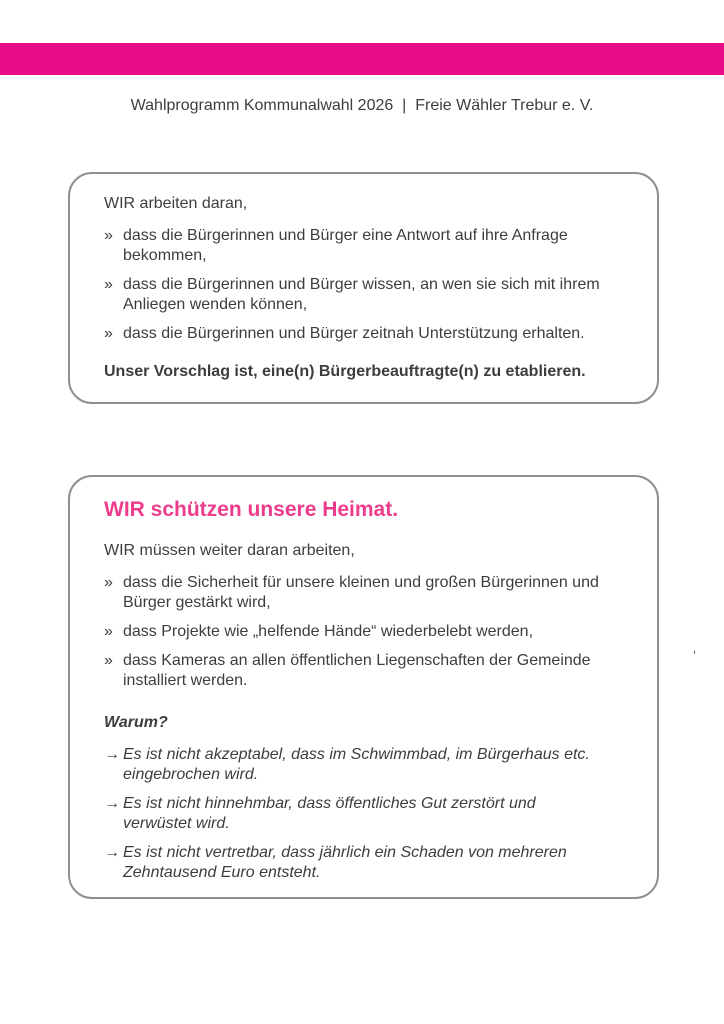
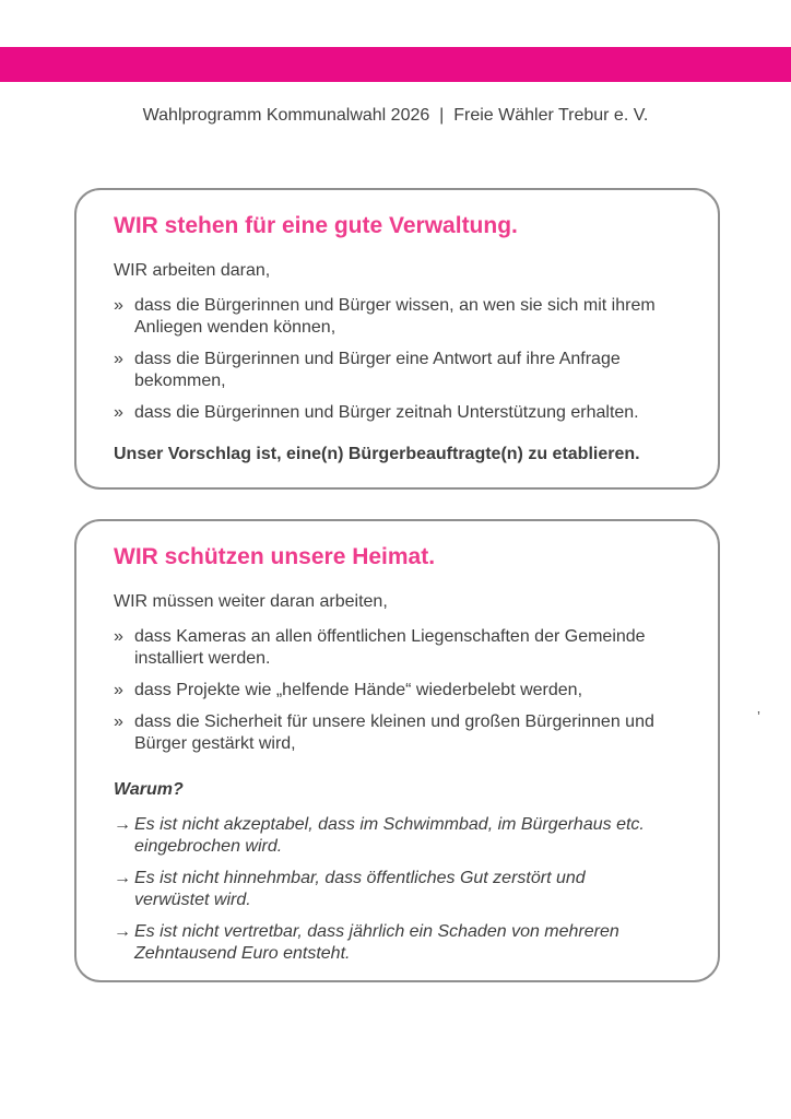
  Wahlprogramm Kommunalwahl 2026 | Freie Wähler Trebur e. V.
+ WIR stehen für eine gute Verwaltung.
  WIR arbeiten daran,
  »
- dass die Bürgerinnen und Bürger eine Antwort auf ihre Anfrage bekommen,
+ dass die Bürgerinnen und Bürger wissen, an wen sie sich mit ihrem Anliegen wenden können,
  »
- dass die Bürgerinnen und Bürger wissen, an wen sie sich mit ihrem Anliegen wenden können,
+ dass die Bürgerinnen und Bürger eine Antwort auf ihre Anfrage bekommen,
  »
  dass die Bürgerinnen und Bürger zeitnah Unterstützung erhalten.
  Unser Vorschlag ist, eine(n) Bürgerbeauftragte(n) zu etablieren.
  WIR schützen unsere Heimat.
  WIR müssen weiter daran arbeiten,
  »
- dass die Sicherheit für unsere kleinen und großen Bürgerinnen und Bürger gestärkt wird,
+ dass Kameras an allen öffentlichen Liegenschaften der Gemeinde installiert werden.
  »
  dass Projekte wie „helfende Hände“ wiederbelebt werden,
  »
- dass Kameras an allen öffentlichen Liegenschaften der Gemeinde installiert werden.
+ dass die Sicherheit für unsere kleinen und großen Bürgerinnen und Bürger gestärkt wird,
  Warum?
  →
  Es ist nicht akzeptabel, dass im Schwimmbad, im Bürgerhaus etc. eingebrochen wird.
  →
  Es ist nicht hinnehmbar, dass öffentliches Gut zerstört und verwüstet wird.
  →
  Es ist nicht vertretbar, dass jährlich ein Schaden von mehreren Zehntausend Euro entsteht.
  ’
